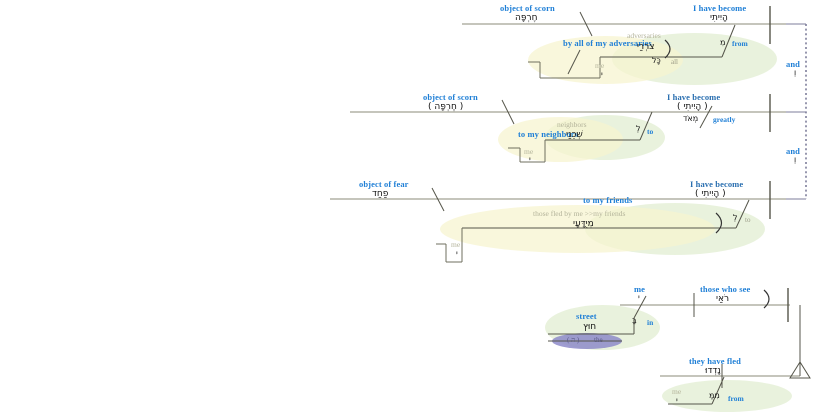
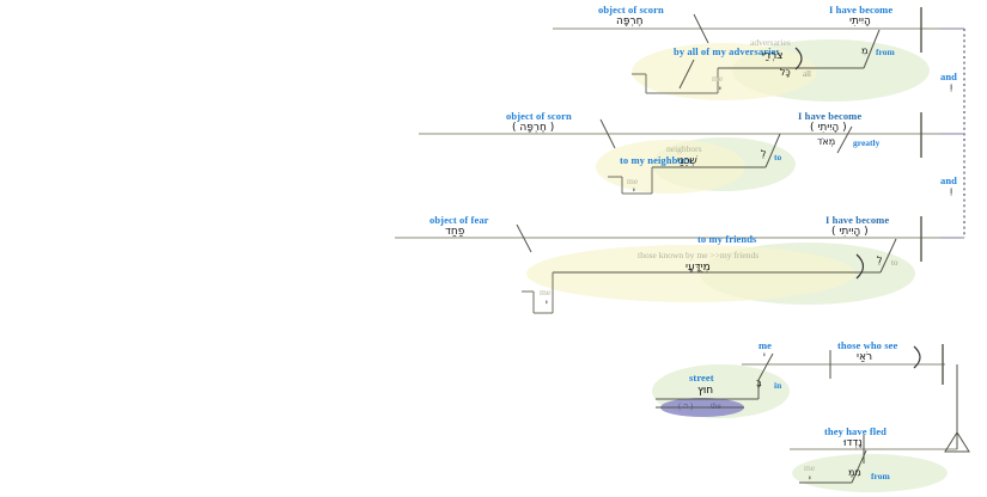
  object of scorn
  חֶרְפָּה
  I have become
  הָיִיתִי
  by all of my adversaries
  מִ
  from
  adversaries
  צֹרְרַי
  כָּל
  all
  me
  י
  object of scorn
  ( חֶרְפָּה )
  I have become
  ( הָיִיתִי )
  מְאֹד
  greatly
  to my neighbors
  לְ
  to
  neighbors
  שְׁכֵנַי
  me
  י
  object of fear
  פַחַד
  I have become
  ( הָיִיתִי )
  to my friends
  לְ
  to
- those fled by me >>my friends
+ those known by me >>my friends
  מְיֻדָּעָי
  me
  י
  and
  וְ
  and
  וְ
  me
  י
  those who see
  רֹאַי
  בַּ
  in
  street
  חוּץ
  ( ה )
  the
  they have fled
  נָדְדוּ
  מִמֶּ
  from
  me
  י
